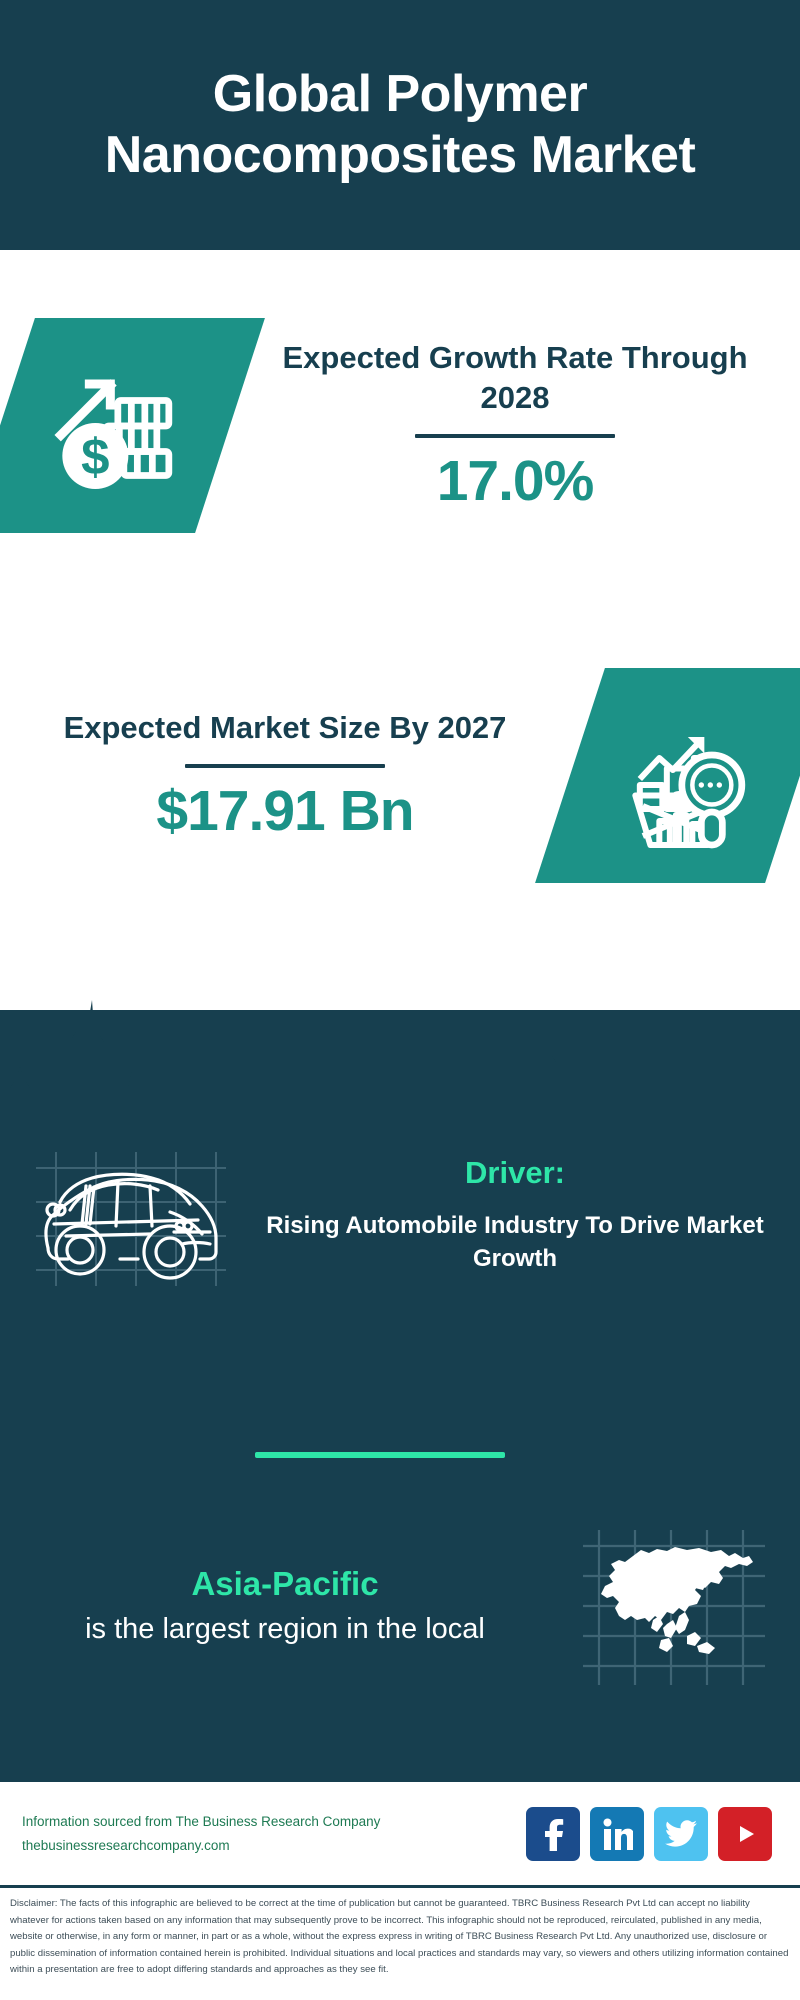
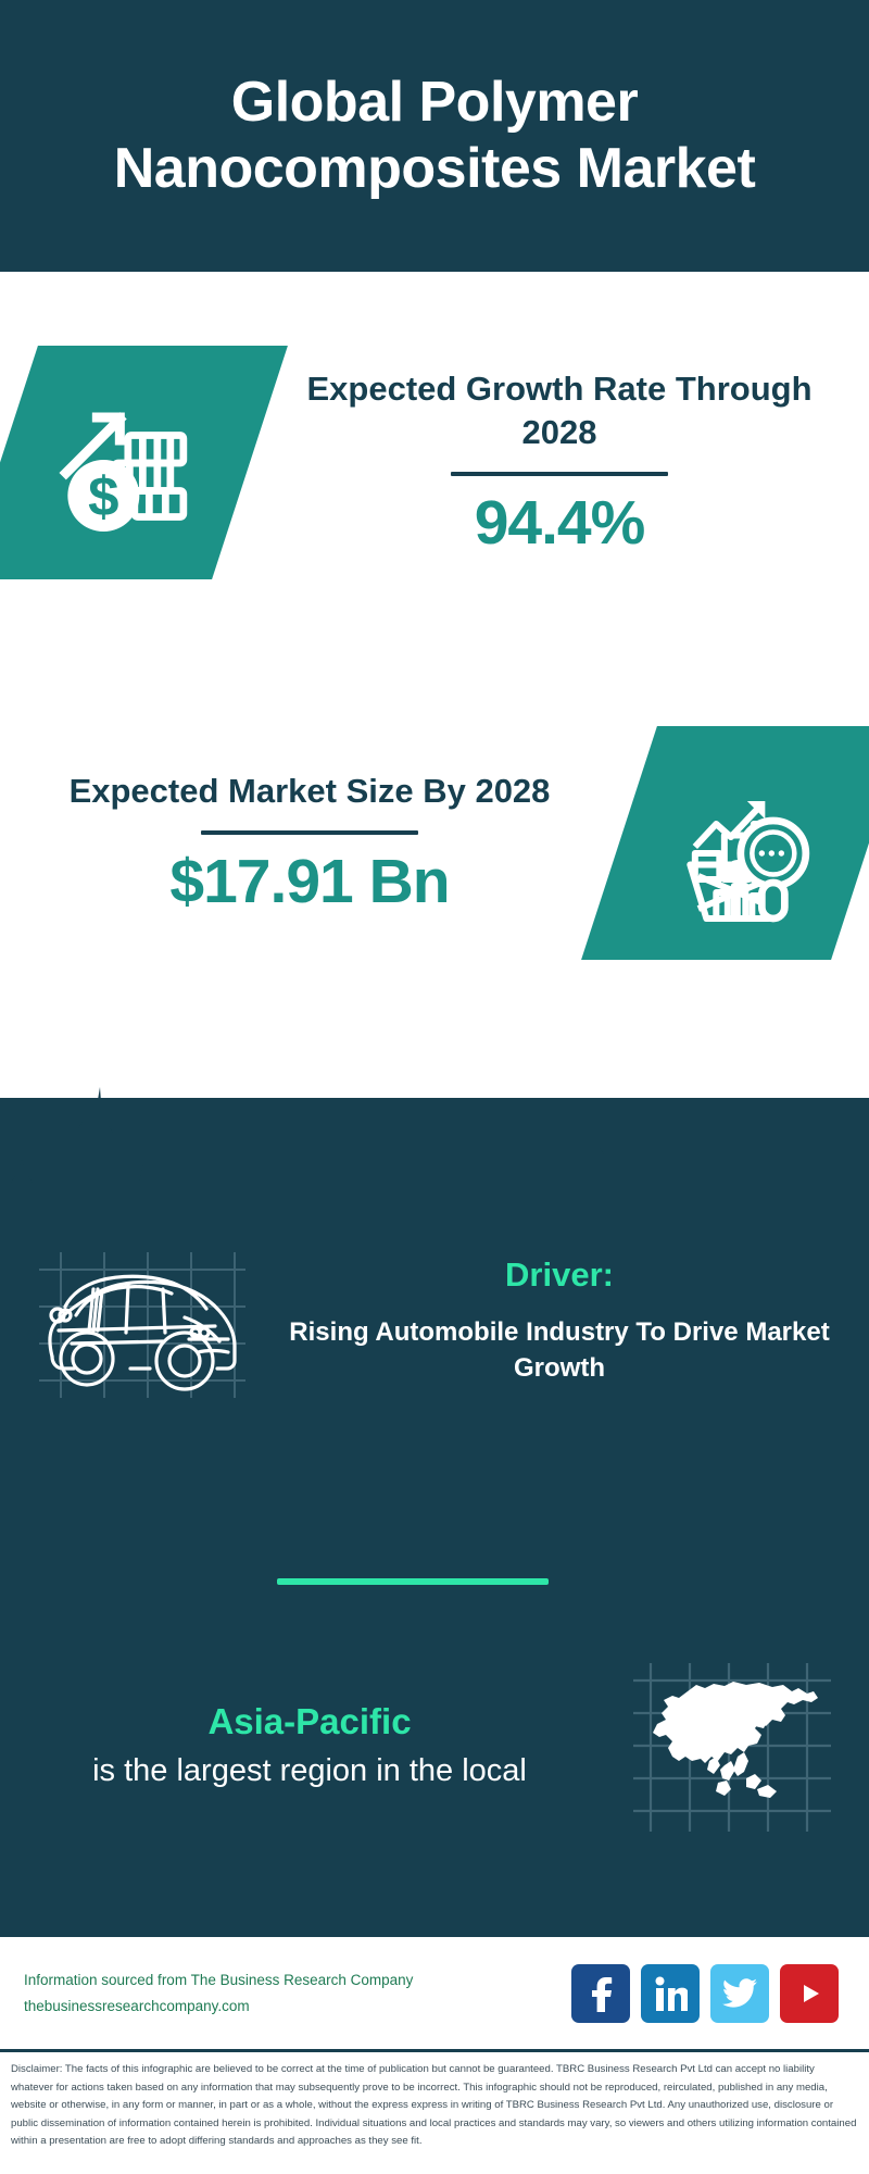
  Global Polymer Nanocomposites Market
  Expected Growth Rate Through 2028
- 17.0%
+ 94.4%
- Expected Market Size By 2027
+ Expected Market Size By 2028
  $17.91 Bn
  Driver:
  Rising Automobile Industry To Drive Market Growth
  Asia-Pacific
  is the largest region in the local
  Information sourced from The Business Research Company
  thebusinessresearchcompany.com
  Disclaimer: The facts of this infographic are believed to be correct at the time of publication but cannot be guaranteed. TBRC Business Research Pvt Ltd can accept no liability whatever for actions taken based on any information that may subsequently prove to be incorrect. This infographic should not be reproduced, reirculated, published in any media, website or otherwise, in any form or manner, in part or as a whole, without the express express in writing of TBRC Business Research Pvt Ltd. Any unauthorized use, disclosure or public dissemination of information contained herein is prohibited. Individual situations and local practices and standards may vary, so viewers and others utilizing information contained within a presentation are free to adopt differing standards and approaches as they see fit.
